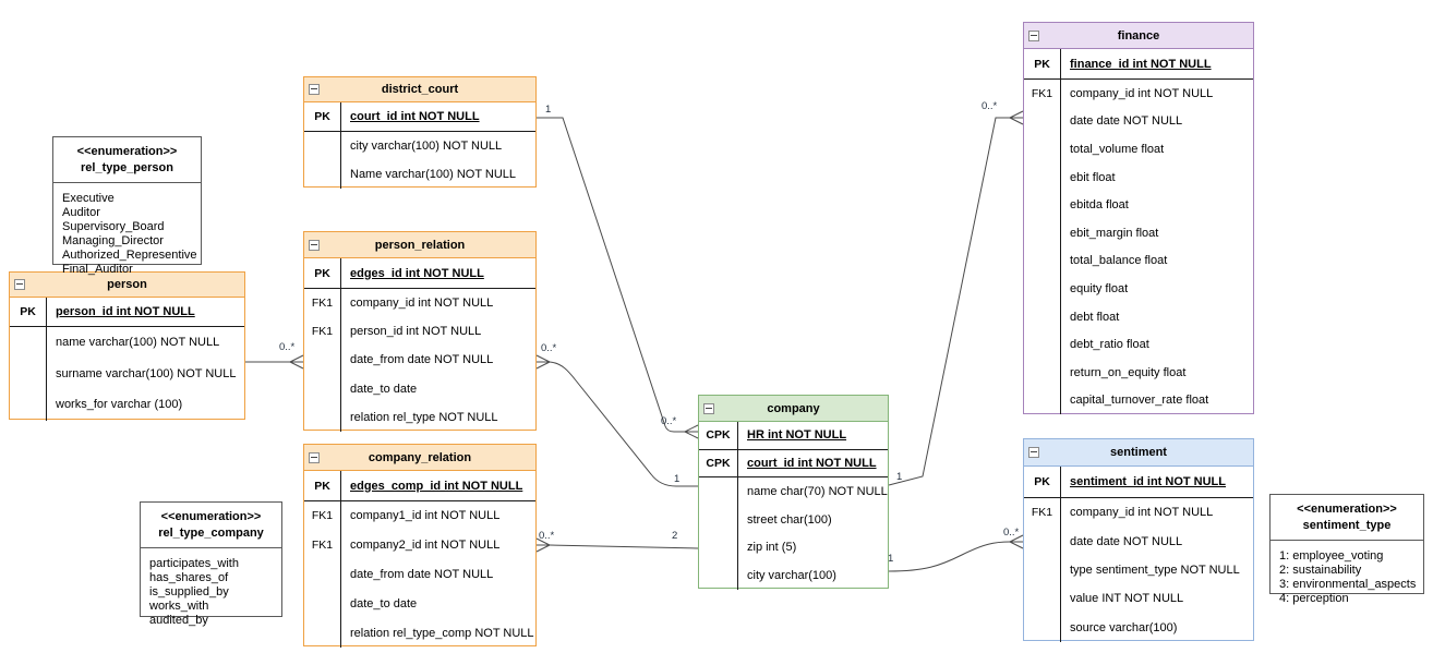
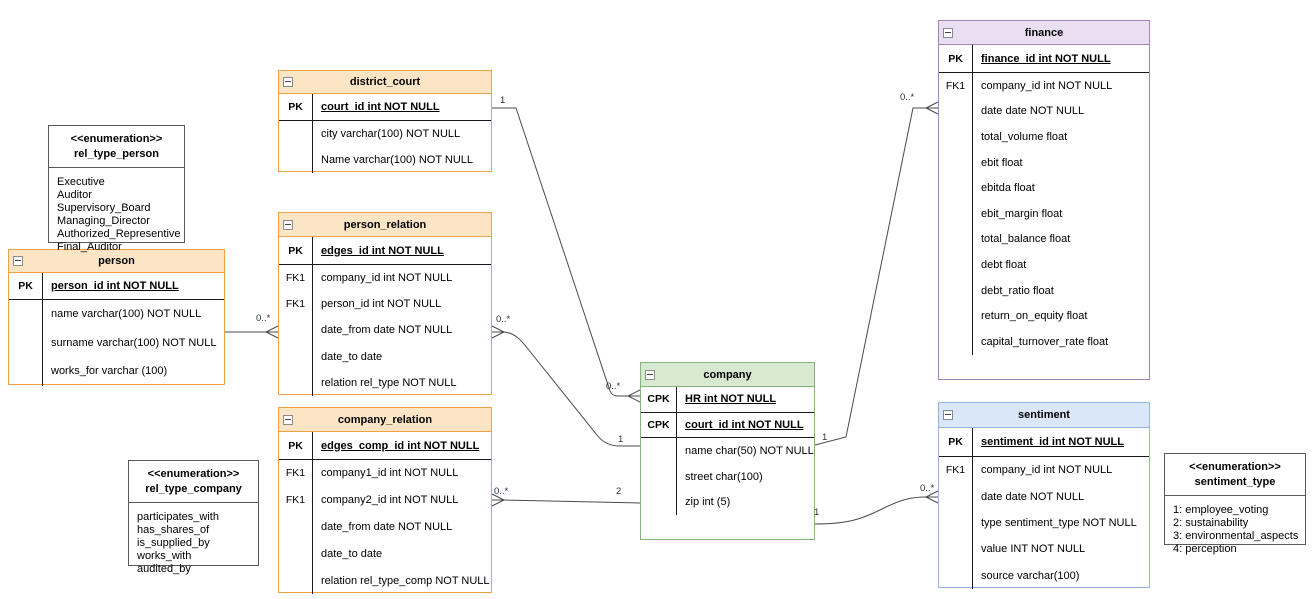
  0..*
  1
  0..*
  0..*
  1
  0..*
  2
  1
  0..*
  1
  0..*
  person
  PK
  person_id int NOT NULL
  name varchar(100) NOT NULL
  surname varchar(100) NOT NULL
  works_for varchar (100)
  district_court
  PK
  court_id int NOT NULL
  city varchar(100) NOT NULL
  Name varchar(100) NOT NULL
  person_relation
  PK
  edges_id int NOT NULL
  FK1
  company_id int NOT NULL
  FK1
  person_id int NOT NULL
  date_from date NOT NULL
  date_to date
  relation rel_type NOT NULL
  company_relation
  PK
  edges_comp_id int NOT NULL
  FK1
  company1_id int NOT NULL
  FK1
  company2_id int NOT NULL
  date_from date NOT NULL
  date_to date
  relation rel_type_comp NOT NULL
  company
  CPK
  HR int NOT NULL
  CPK
  court_id int NOT NULL
- name char(70) NOT NULL
+ name char(50) NOT NULL
  street char(100)
  zip int (5)
- city varchar(100)
  finance
  PK
  finance_id int NOT NULL
  FK1
  company_id int NOT NULL
  date date NOT NULL
  total_volume float
  ebit float
  ebitda float
  ebit_margin float
  total_balance float
- equity float
  debt float
  debt_ratio float
  return_on_equity float
  capital_turnover_rate float
  sentiment
  PK
  sentiment_id int NOT NULL
  FK1
  company_id int NOT NULL
  date date NOT NULL
  type sentiment_type NOT NULL
  value INT NOT NULL
  source varchar(100)
  <<enumeration>>
  rel_type_person
  Executive
  Auditor
  Supervisory_Board
  Managing_Director
  Authorized_Representive
  Final_Auditor
  <<enumeration>>
  rel_type_company
  participates_with
  has_shares_of
  is_supplied_by
  works_with
  audited_by
  <<enumeration>>
  sentiment_type
  1: employee_voting
  2: sustainability
  3: environmental_aspects
  4: perception
